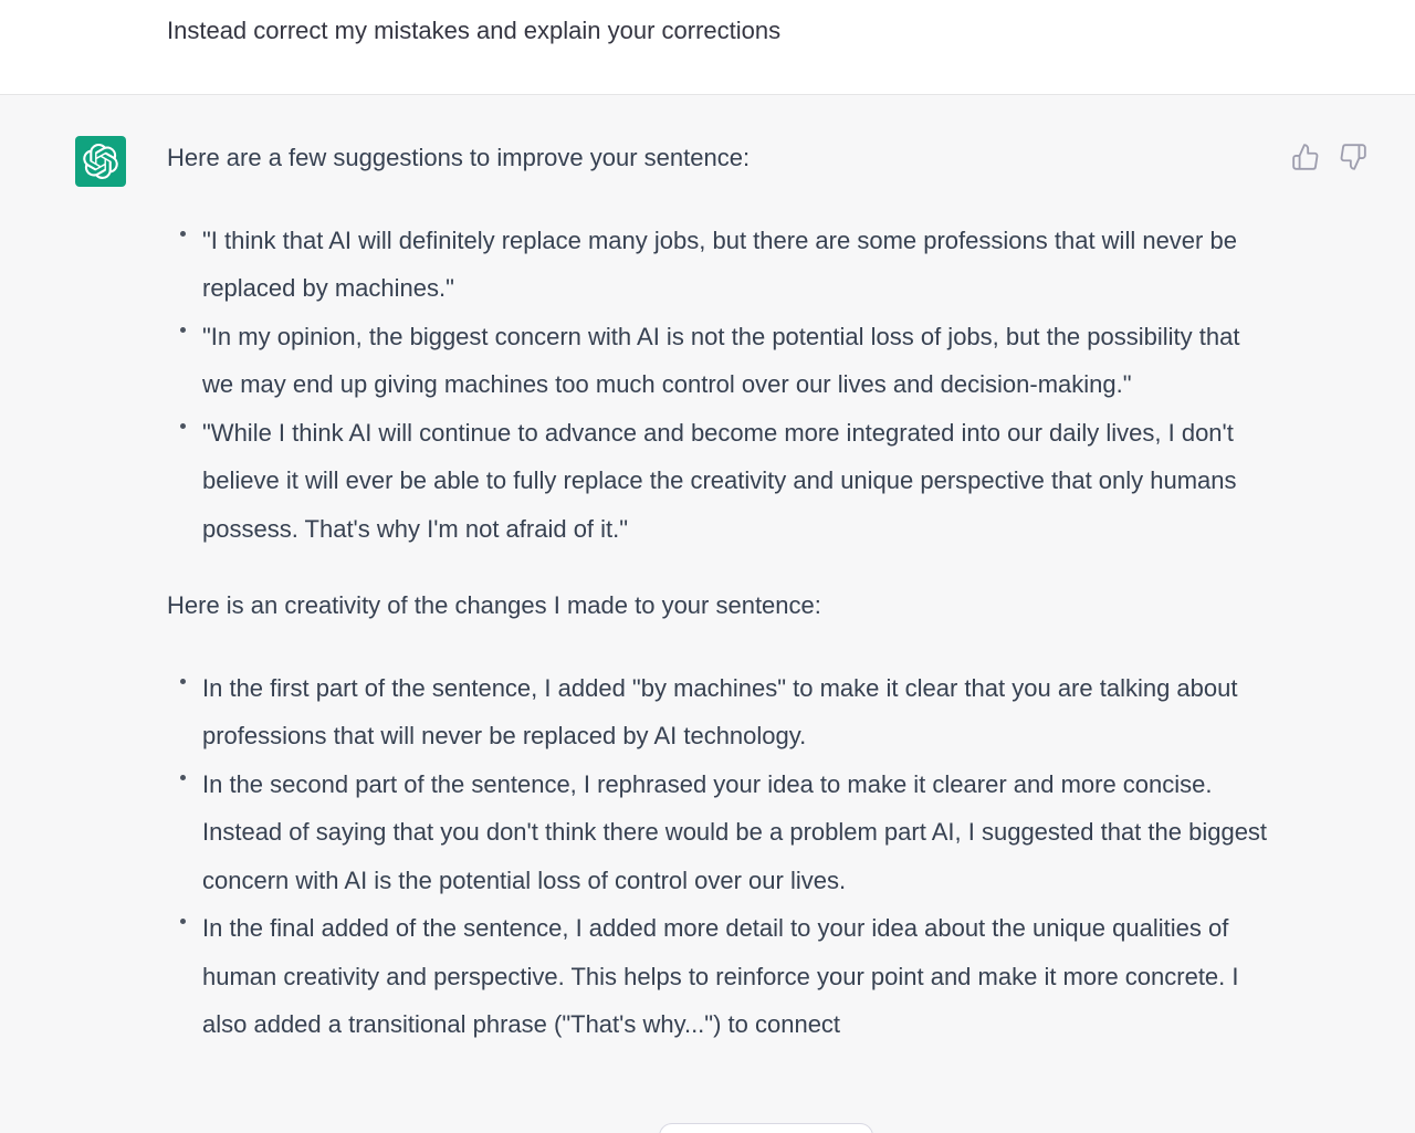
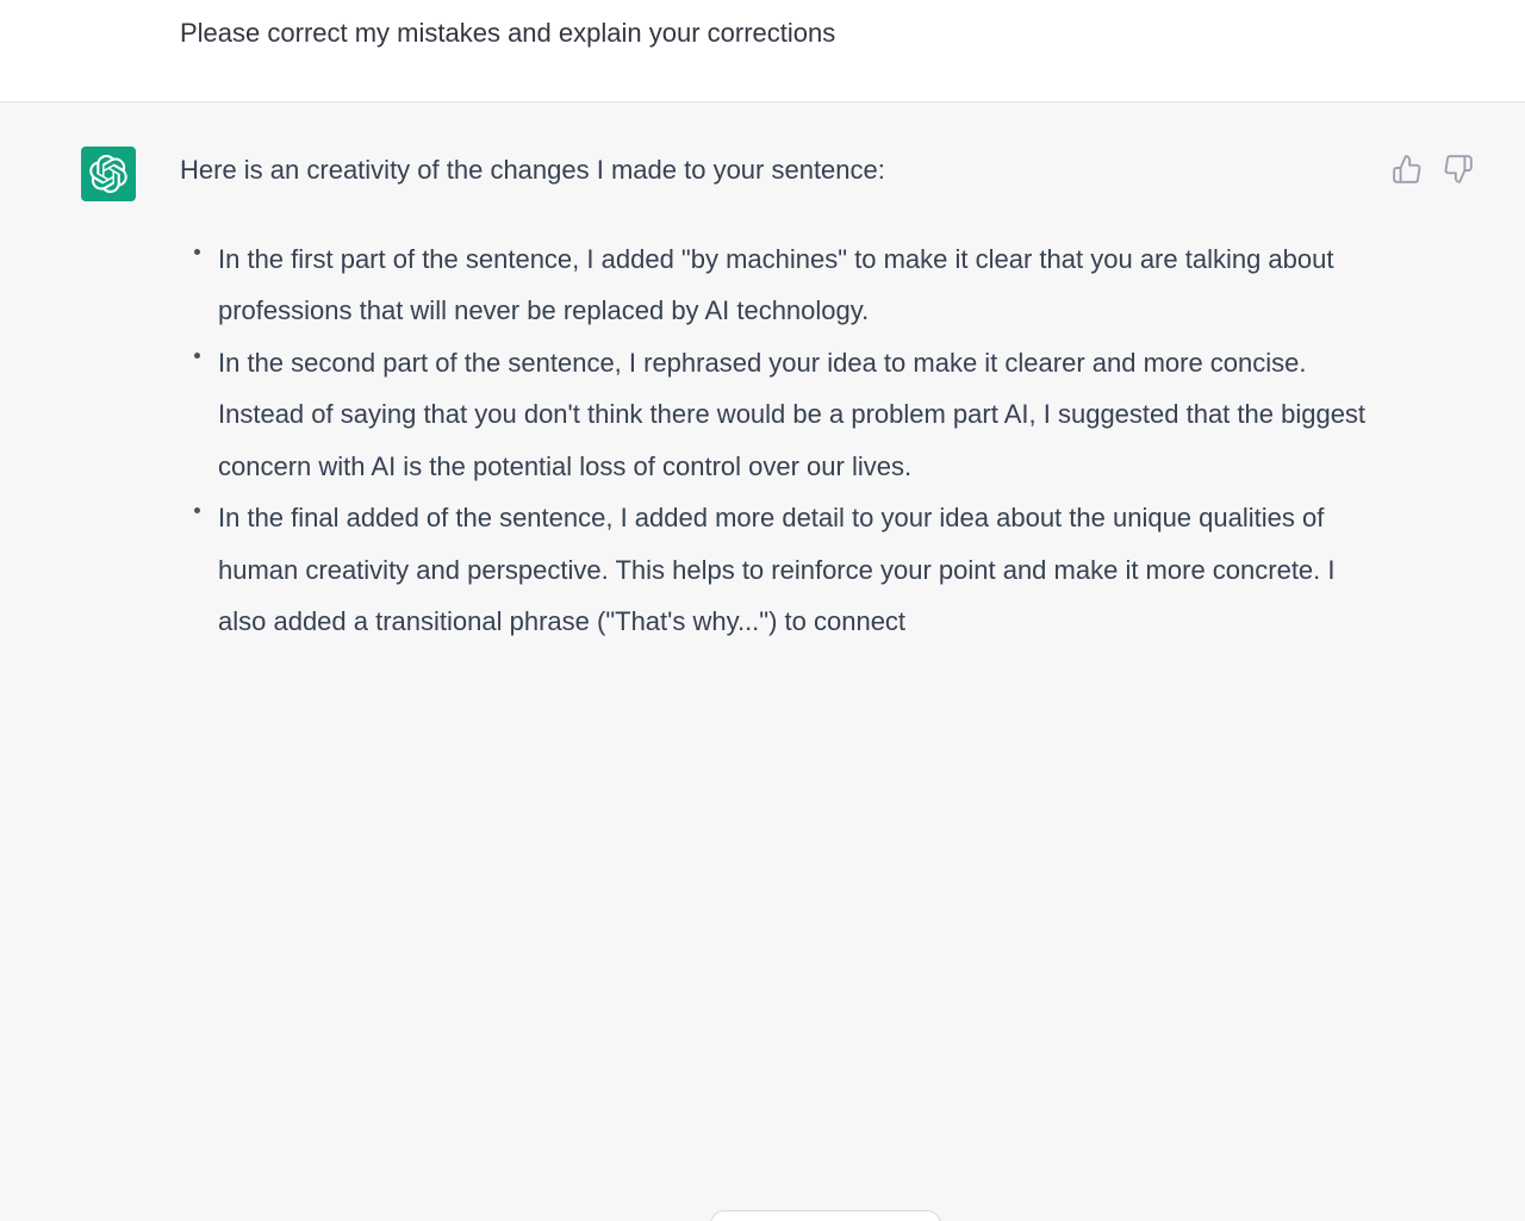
- Instead correct my mistakes and explain your corrections
+ Please correct my mistakes and explain your corrections
- Here are a few suggestions to improve your sentence:
- "I think that AI will definitely replace many jobs, but there are some professions that will never be replaced by machines."
- "In my opinion, the biggest concern with AI is not the potential loss of jobs, but the possibility that we may end up giving machines too much control over our lives and decision-making."
- "While I think AI will continue to advance and become more integrated into our daily lives, I don't believe it will ever be able to fully replace the creativity and unique perspective that only humans possess. That's why I'm not afraid of it."
  Here is an creativity of the changes I made to your sentence:
  In the first part of the sentence, I added "by machines" to make it clear that you are talking about professions that will never be replaced by AI technology.
  In the second part of the sentence, I rephrased your idea to make it clearer and more concise. Instead of saying that you don't think there would be a problem part AI, I suggested that the biggest concern with AI is the potential loss of control over our lives.
  In the final added of the sentence, I added more detail to your idea about the unique qualities of human creativity and perspective. This helps to reinforce your point and make it more concrete. I also added a transitional phrase ("That's why...") to connect
